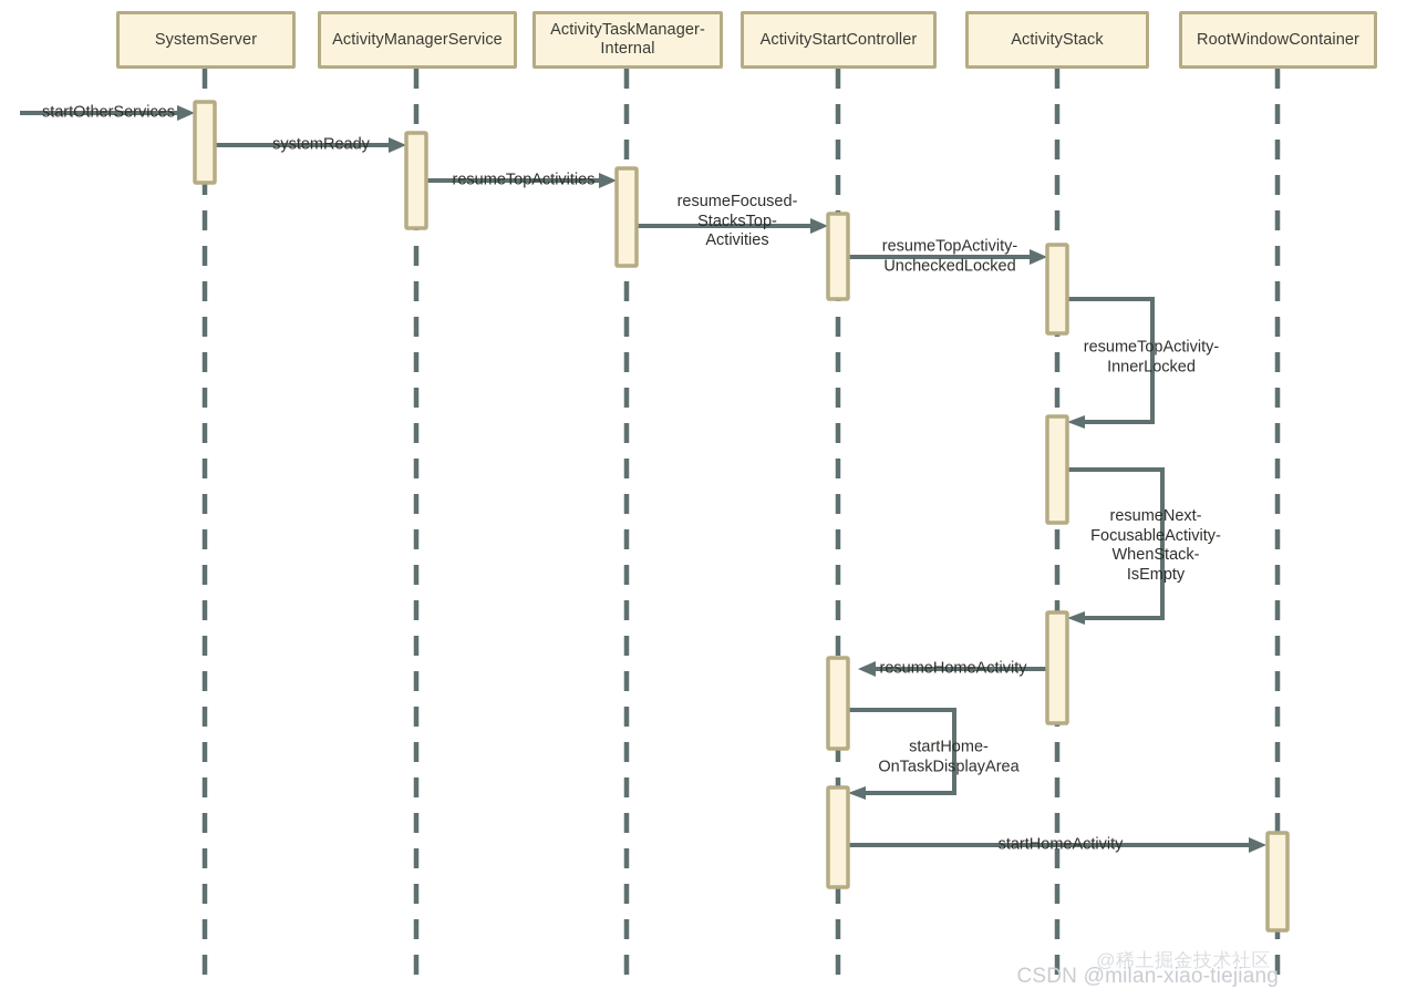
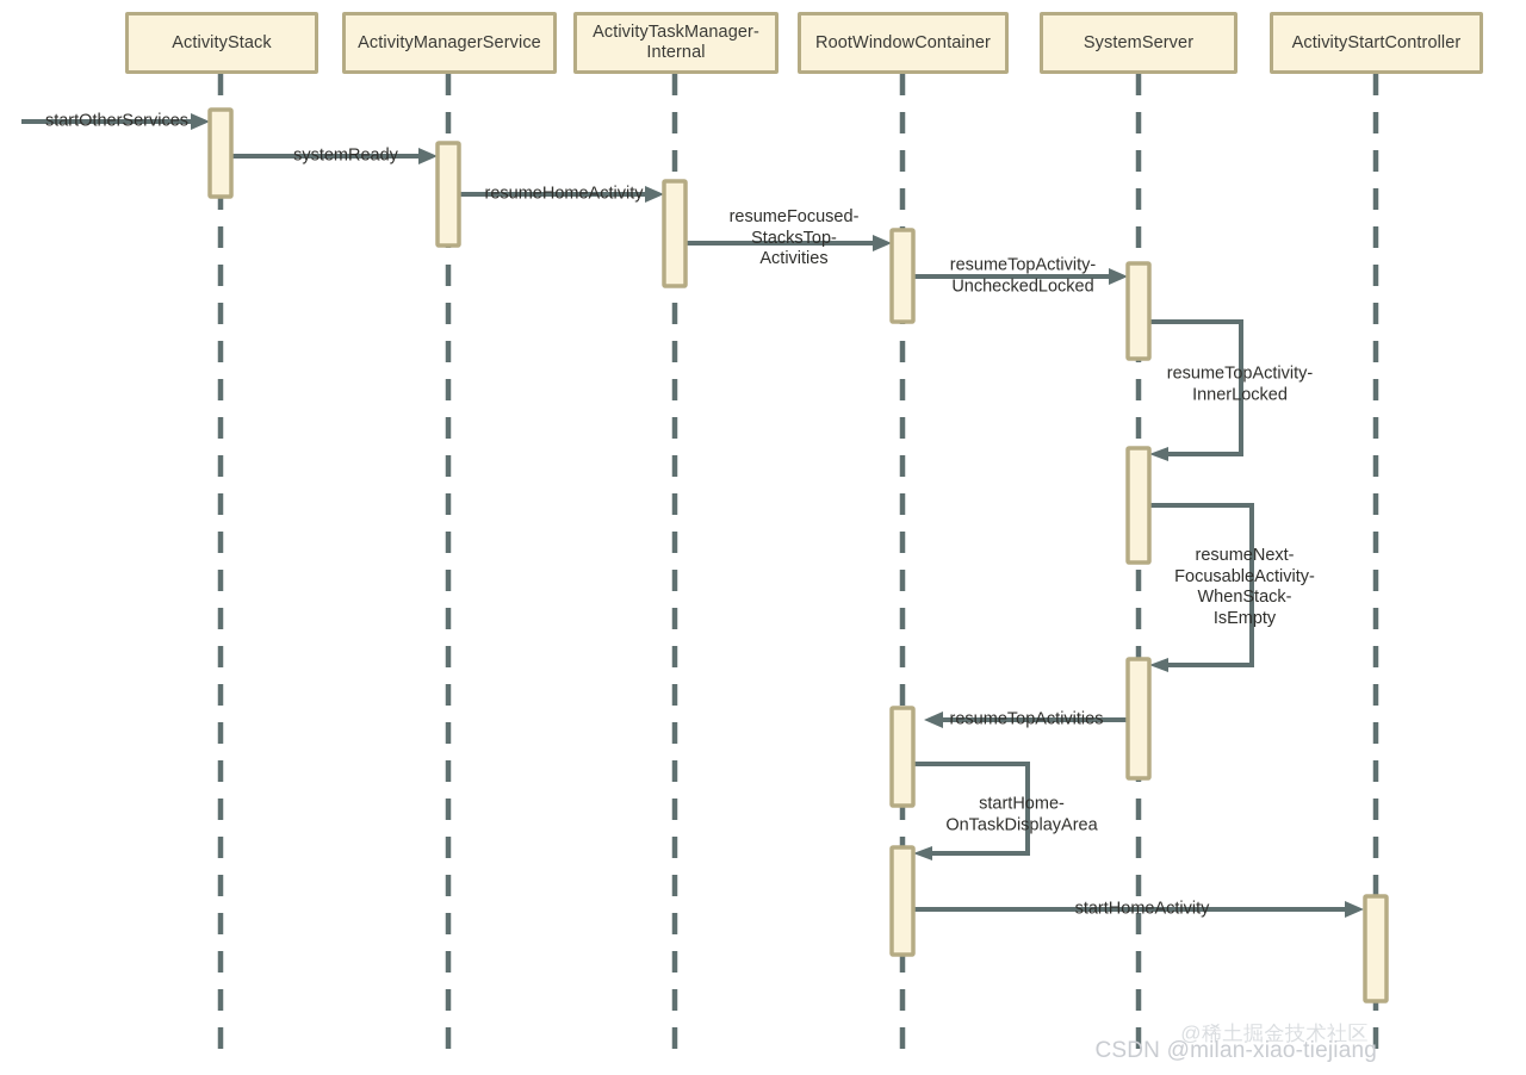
- SystemServer
+ ActivityStack
  ActivityManagerService
  ActivityTaskManager-
  Internal
- ActivityStartController
+ RootWindowContainer
- ActivityStack
+ SystemServer
- RootWindowContainer
+ ActivityStartController
  startOtherServices
  systemReady
- resumeTopActivities
+ resumeHomeActivity
  resumeFocused-
  StacksTop-
  Activities
  resumeTopActivity-
  UncheckedLocked
  resumeTopActivity-
  InnerLocked
  resumeNext-
  FocusableActivity-
  WhenStack-
  IsEmpty
- resumeHomeActivity
+ resumeTopActivities
  startHome-
  OnTaskDisplayArea
  startHomeActivity
  @稀土掘金技术社区
  CSDN @milan-xiao-tiejiang
